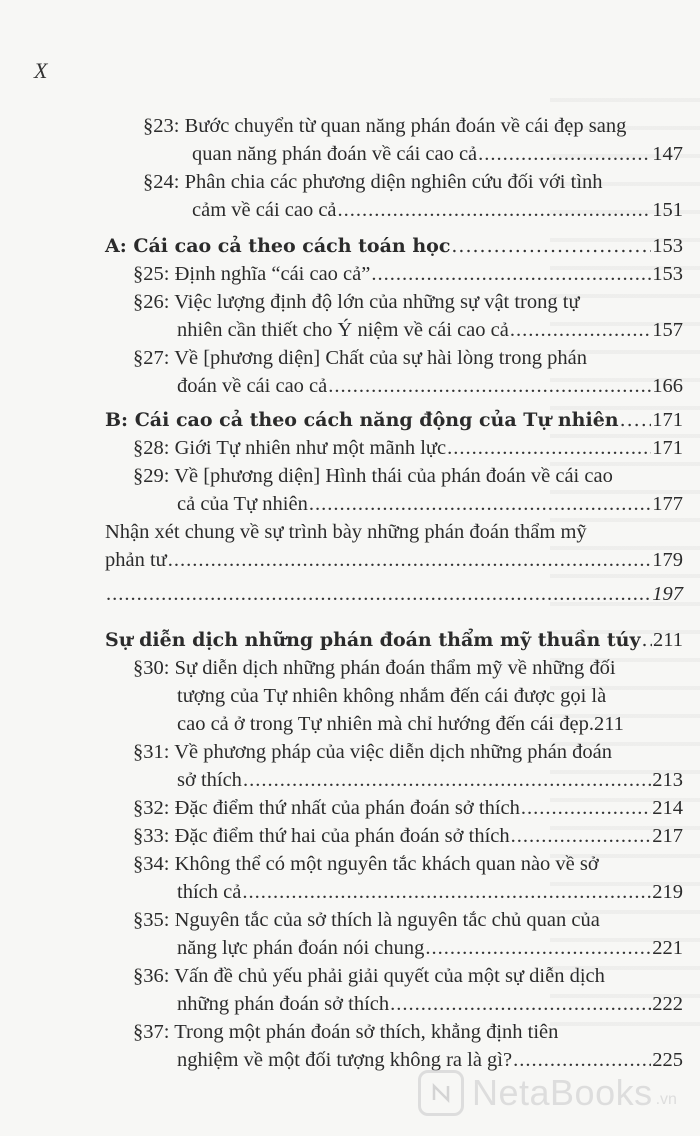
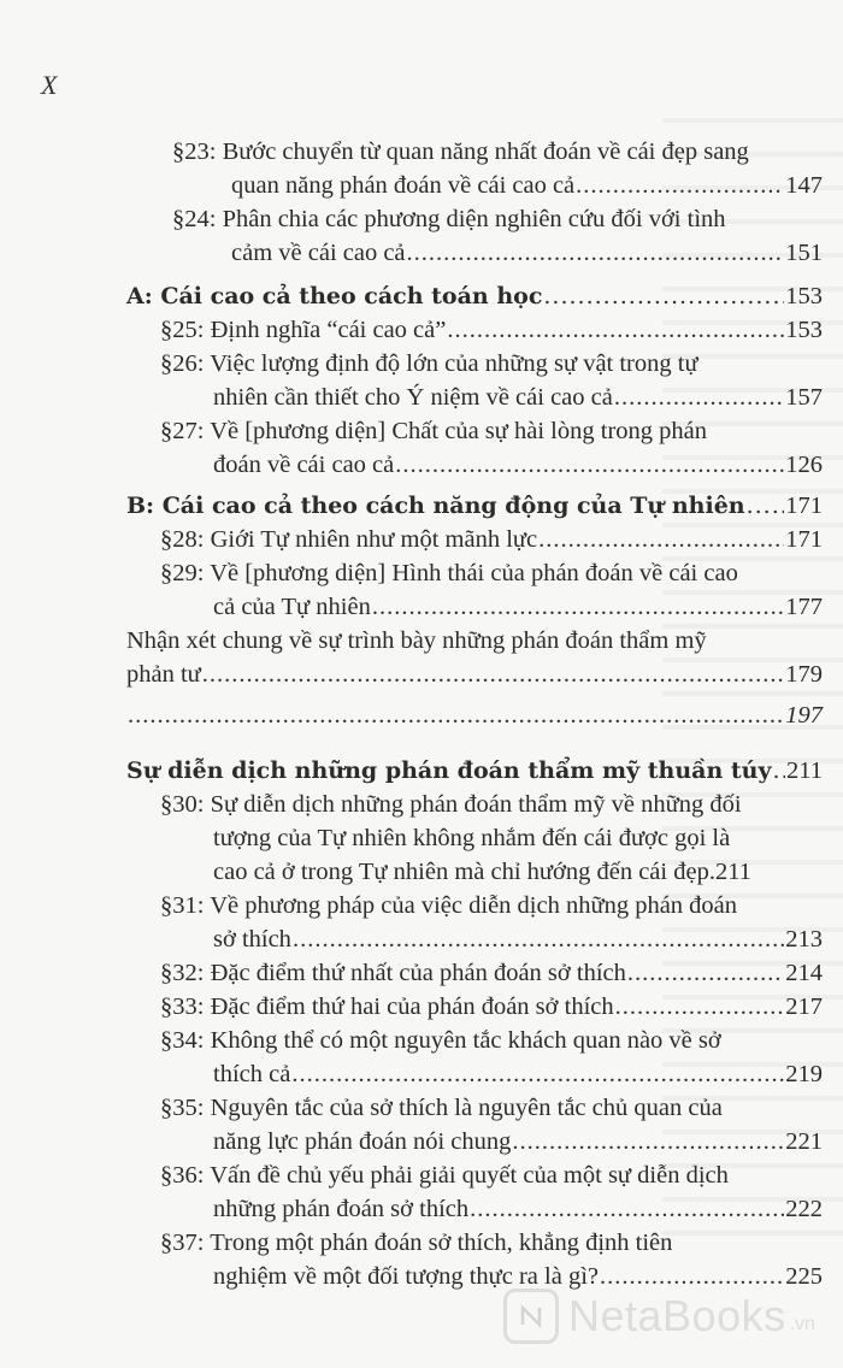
  X
- §23: Bước chuyển từ quan năng phán đoán về cái đẹp sang
+ §23: Bước chuyển từ quan năng nhất đoán về cái đẹp sang
  quan năng phán đoán về cái cao cả
  147
  §24: Phân chia các phương diện nghiên cứu đối với tình
  cảm về cái cao cả
  151
  A: Cái cao cả theo cách toán học
  153
  §25: Định nghĩa “cái cao cả”
  153
  §26: Việc lượng định độ lớn của những sự vật trong tự
  nhiên cần thiết cho Ý niệm về cái cao cả
  157
  §27: Về [phương diện] Chất của sự hài lòng trong phán
  đoán về cái cao cả
- 166
+ 126
  B: Cái cao cả theo cách năng động của Tự nhiên
  171
  §28: Giới Tự nhiên như một mãnh lực
  171
  §29: Về [phương diện] Hình thái của phán đoán về cái cao
  cả của Tự nhiên
  177
  Nhận xét chung về sự trình bày những phán đoán thẩm mỹ
  phản tư
  179
  197
  Sự diễn dịch những phán đoán thẩm mỹ thuần túy
  211
  §30: Sự diễn dịch những phán đoán thẩm mỹ về những đối
  tượng của Tự nhiên không nhắm đến cái được gọi là
  cao cả ở trong Tự nhiên mà chỉ hướng đến cái đẹp.211
  §31: Về phương pháp của việc diễn dịch những phán đoán
  sở thích
  213
  §32: Đặc điểm thứ nhất của phán đoán sở thích
  214
  §33: Đặc điểm thứ hai của phán đoán sở thích
  217
  §34: Không thể có một nguyên tắc khách quan nào về sở
  thích cả
  219
  §35: Nguyên tắc của sở thích là nguyên tắc chủ quan của
  năng lực phán đoán nói chung
  221
  §36: Vấn đề chủ yếu phải giải quyết của một sự diễn dịch
  những phán đoán sở thích
  222
  §37: Trong một phán đoán sở thích, khẳng định tiên
- nghiệm về một đối tượng không ra là gì?
+ nghiệm về một đối tượng thực ra là gì?
  225
  NetaBooks
  .vn
